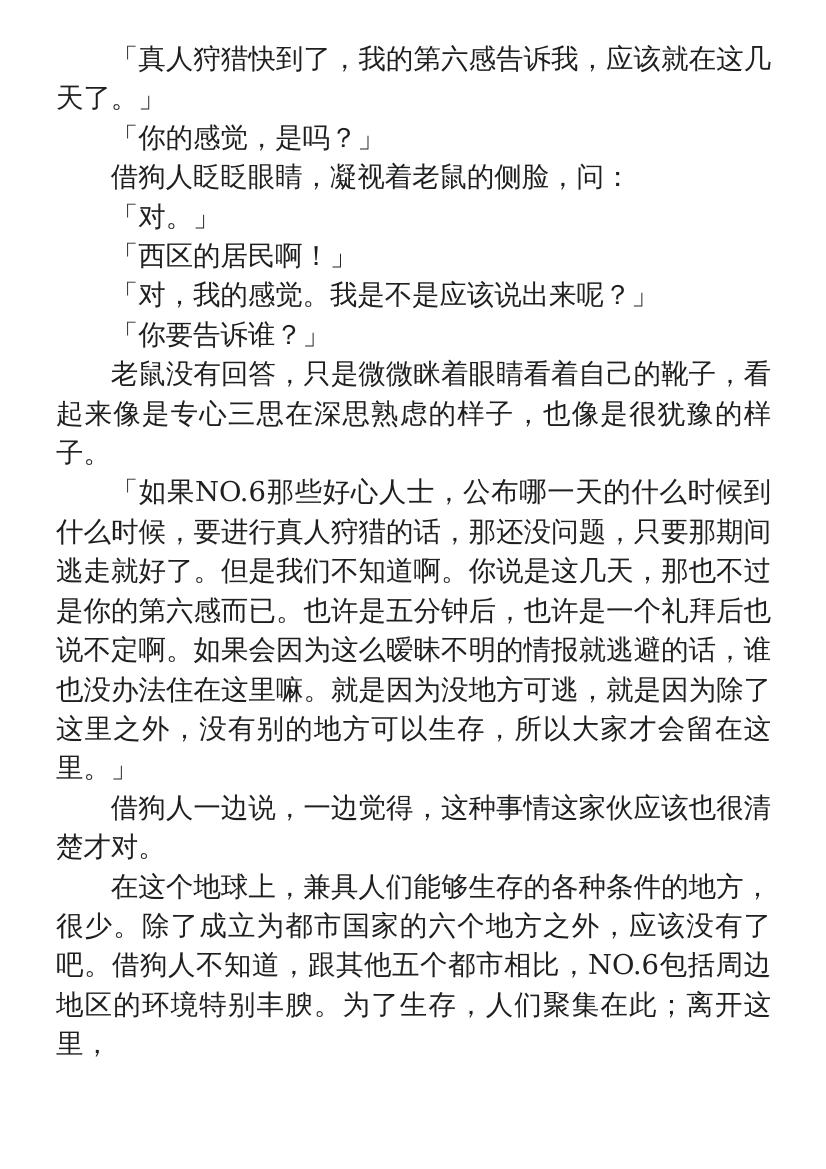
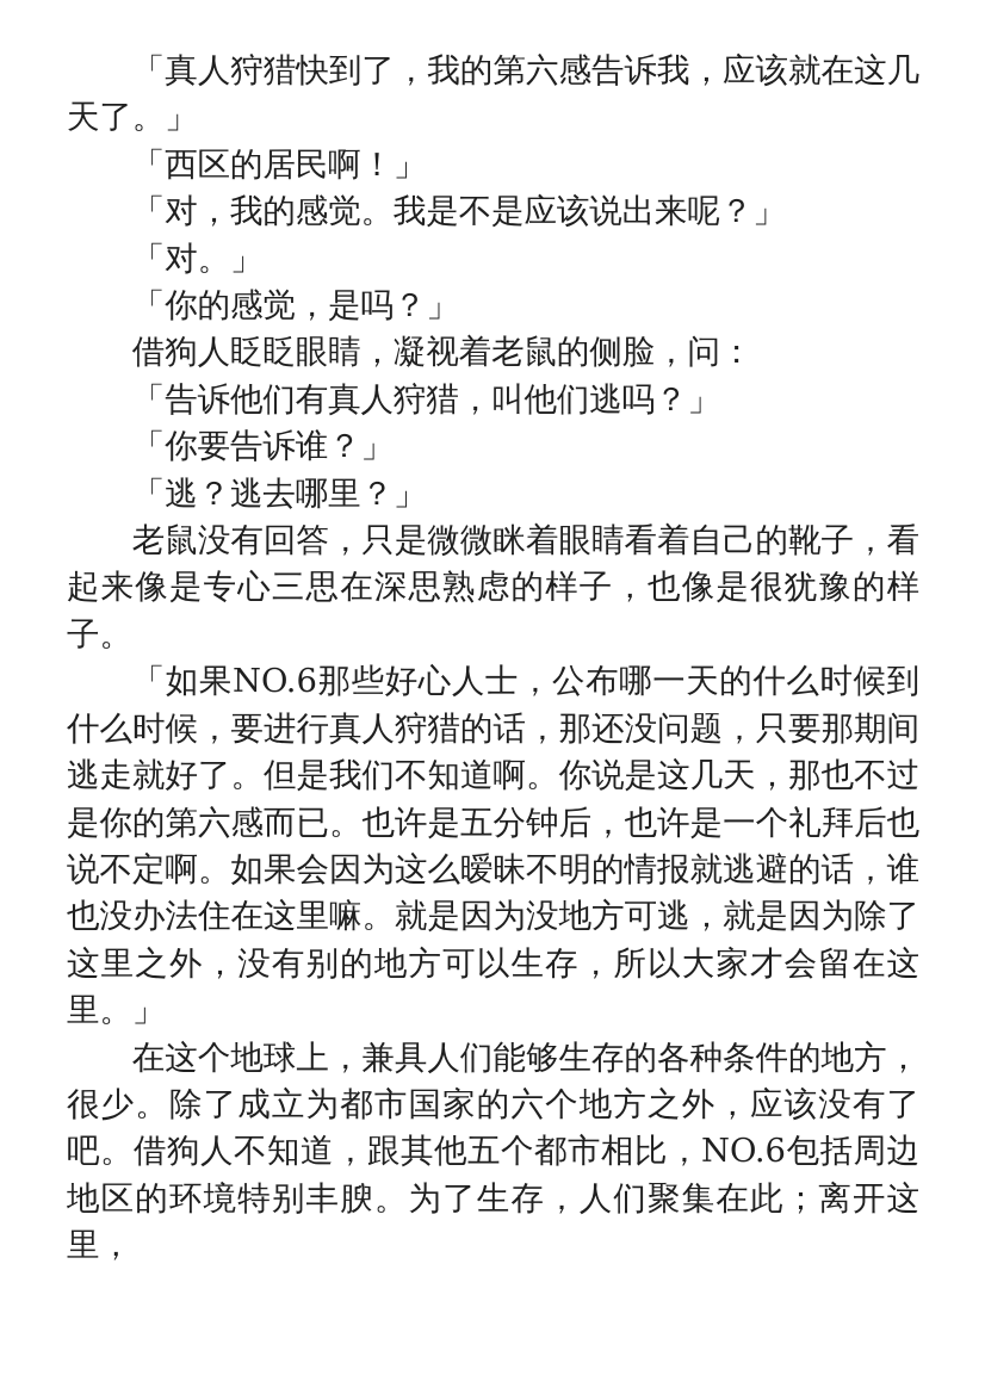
  「真人狩猎快到了，我的第六感告诉我，应该就在这几天了。」
- 「你的感觉，是吗？」
+ 「西区的居民啊！」
- 借狗人眨眨眼睛，凝视着老鼠的侧脸，问：
+ 「对，我的感觉。我是不是应该说出来呢？」
  「对。」
- 「西区的居民啊！」
+ 「你的感觉，是吗？」
- 「对，我的感觉。我是不是应该说出来呢？」
+ 借狗人眨眨眼睛，凝视着老鼠的侧脸，问：
+ 「告诉他们有真人狩猎，叫他们逃吗？」
  「你要告诉谁？」
+ 「逃？逃去哪里？」
  老鼠没有回答，只是微微眯着眼睛看着自己的靴子，看起来像是专心三思在深思熟虑的样子，也像是很犹豫的样子。
  「如果NO.6那些好心人士，公布哪一天的什么时候到什么时候，要进行真人狩猎的话，那还没问题，只要那期间逃走就好了。但是我们不知道啊。你说是这几天，那也不过是你的第六感而已。也许是五分钟后，也许是一个礼拜后也说不定啊。如果会因为这么暧昧不明的情报就逃避的话，谁也没办法住在这里嘛。就是因为没地方可逃，就是因为除了这里之外，没有别的地方可以生存，所以大家才会留在这里。」
- 借狗人一边说，一边觉得，这种事情这家伙应该也很清楚才对。
  在这个地球上，兼具人们能够生存的各种条件的地方，很少。除了成立为都市国家的六个地方之外，应该没有了吧。借狗人不知道，跟其他五个都市相比，NO.6包括周边地区的环境特别丰腴。为了生存，人们聚集在此；离开这里，
